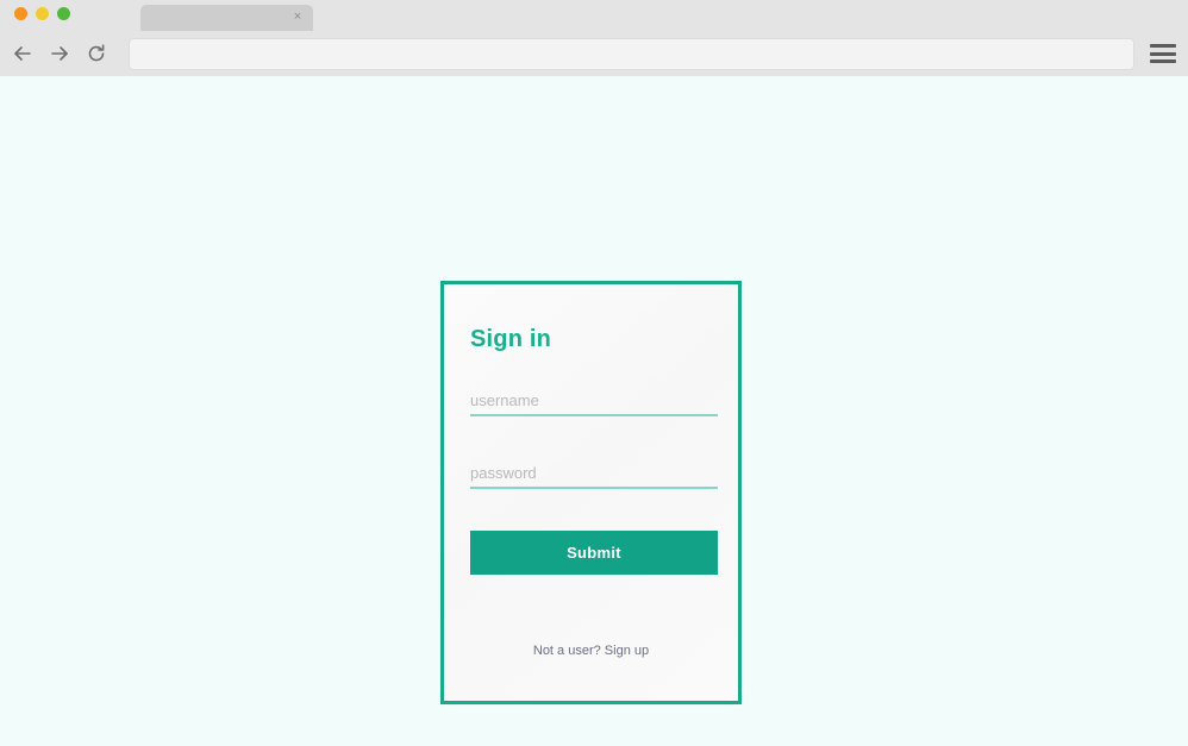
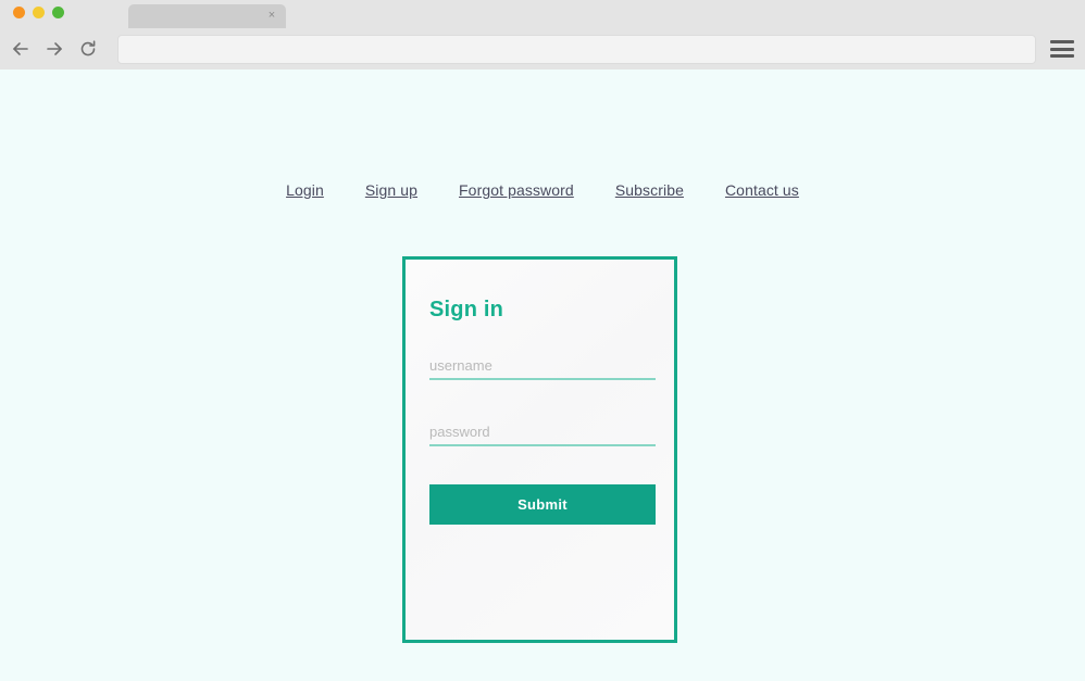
  ×
+ Login Sign up Forgot password Subscribe Contact us
  Sign in
  username
  password
  Submit
- Not a user? Sign up
